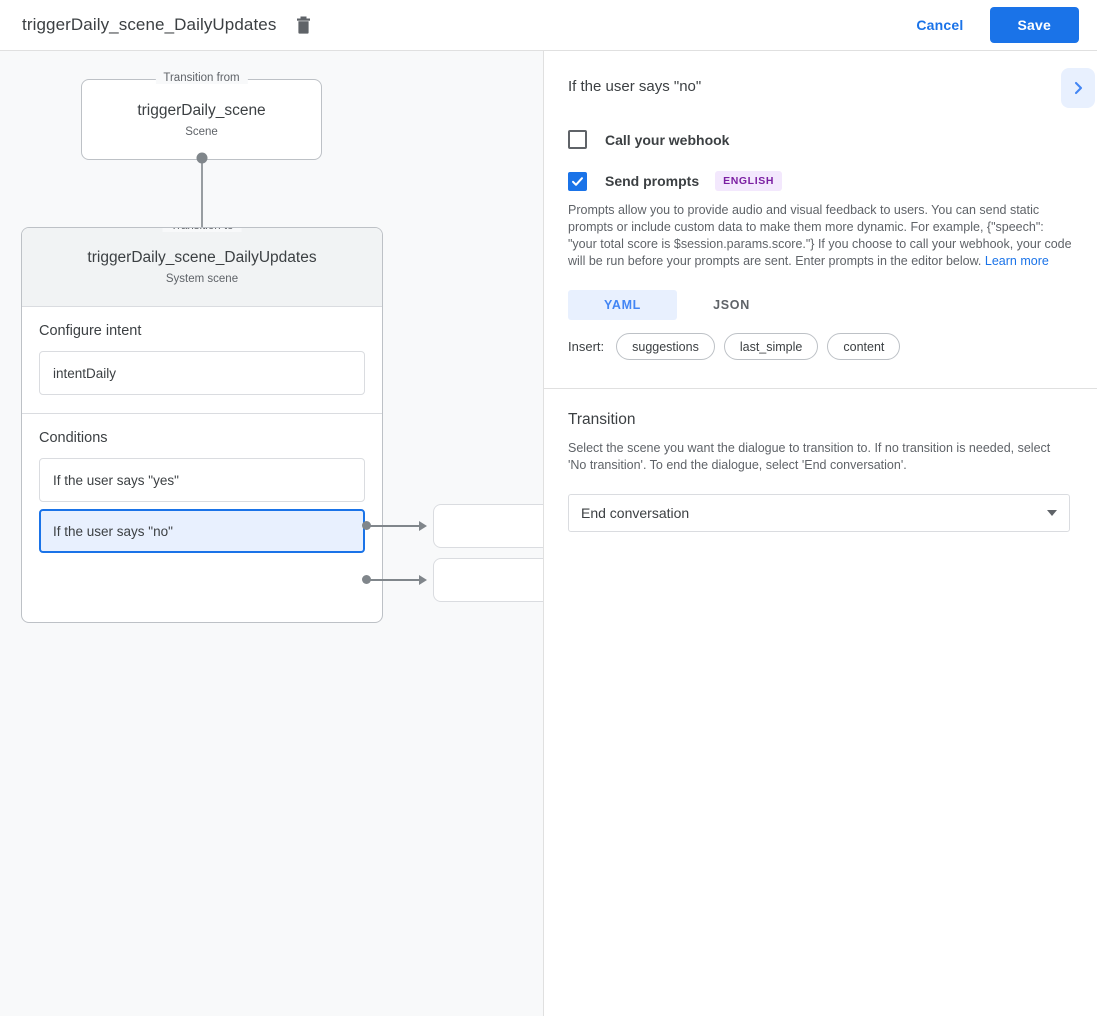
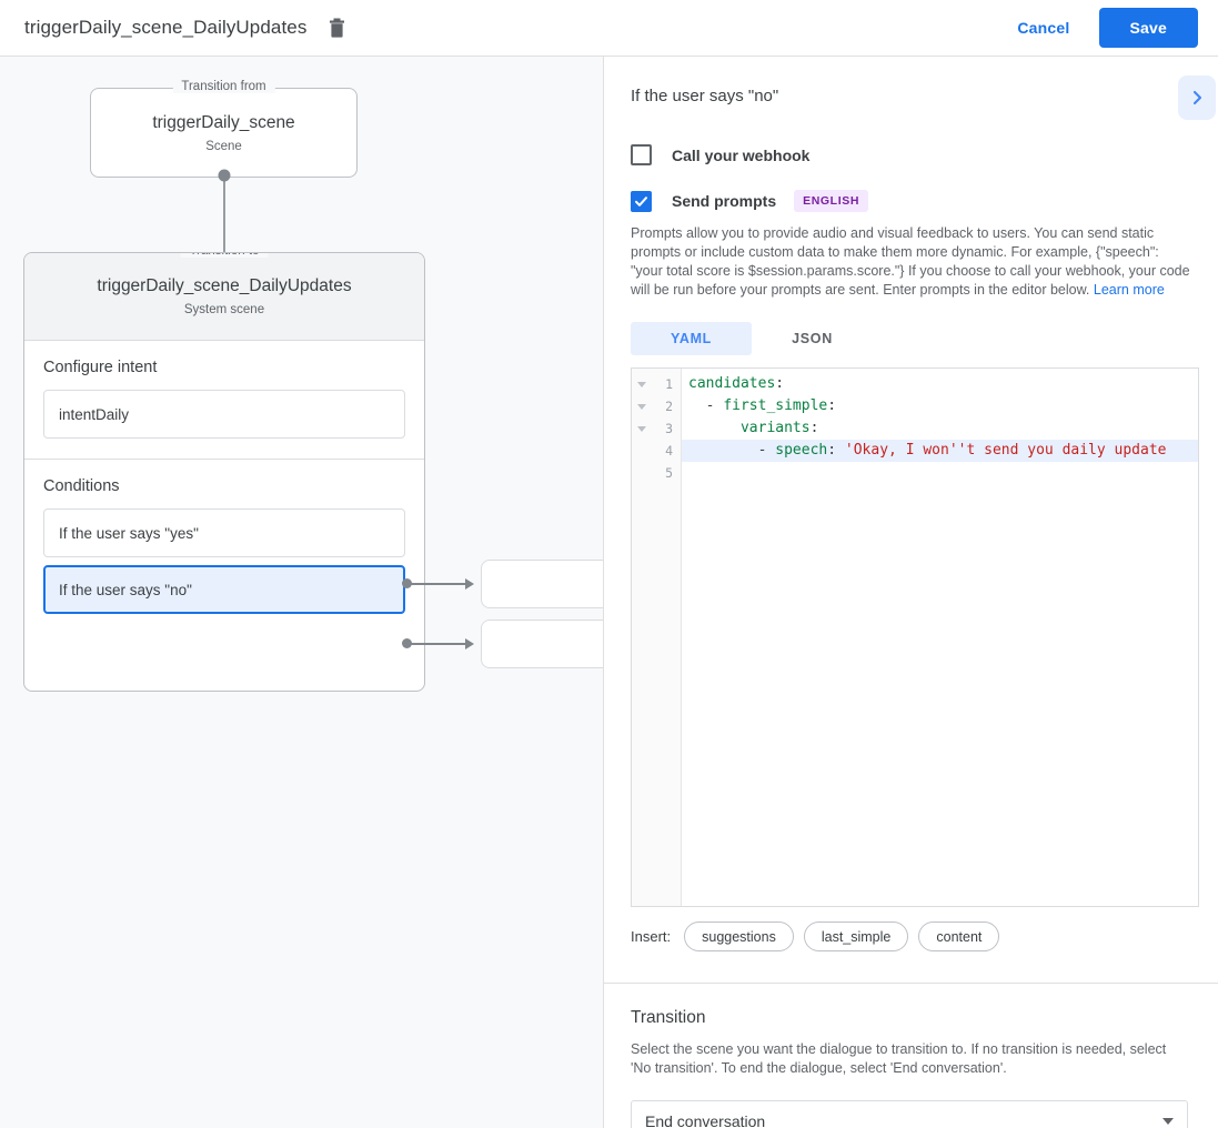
  triggerDaily_scene_DailyUpdates
  Cancel
  Save
  Transition from
  triggerDaily_scene
  Scene
  triggerDaily_scene_DailyUpdates
  System scene
  Configure intent
  intentDaily
  Conditions
  If the user says "yes"
  If the user says "no"
  If the user says "no"
  Call your webhook
  Send prompts
  ENGLISH
  Prompts allow you to provide audio and visual feedback to users. You can send static prompts or include custom data to make them more dynamic. For example, {"speech": "your total score is $session.params.score."} If you choose to call your webhook, your code will be run before your prompts are sent. Enter prompts in the editor below. Learn more
  YAML
  JSON
+ 1
+ 2
+ 3
+ 4
+ 5
+ candidates:
+ - first_simple:
+ variants:
+ - speech: 'Okay, I won''t send you daily update
  Insert:
  suggestions
  last_simple
  content
  Transition
  Select the scene you want the dialogue to transition to. If no transition is needed, select 'No transition'. To end the dialogue, select 'End conversation'.
  End conversation
